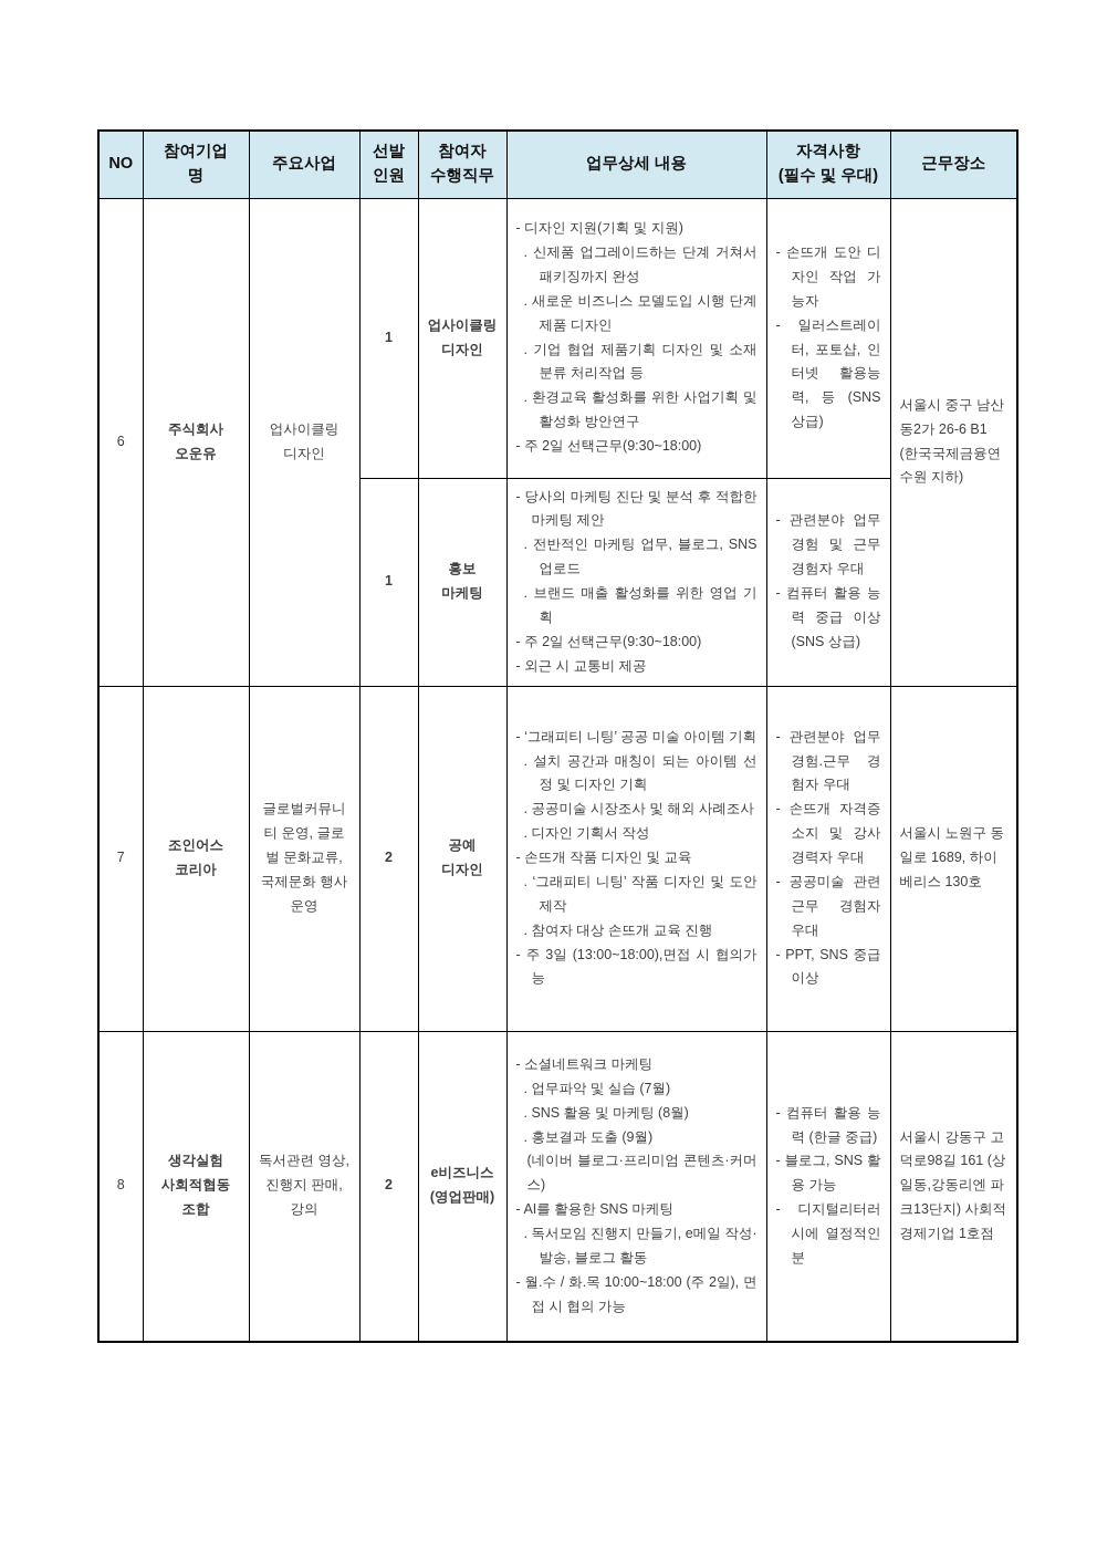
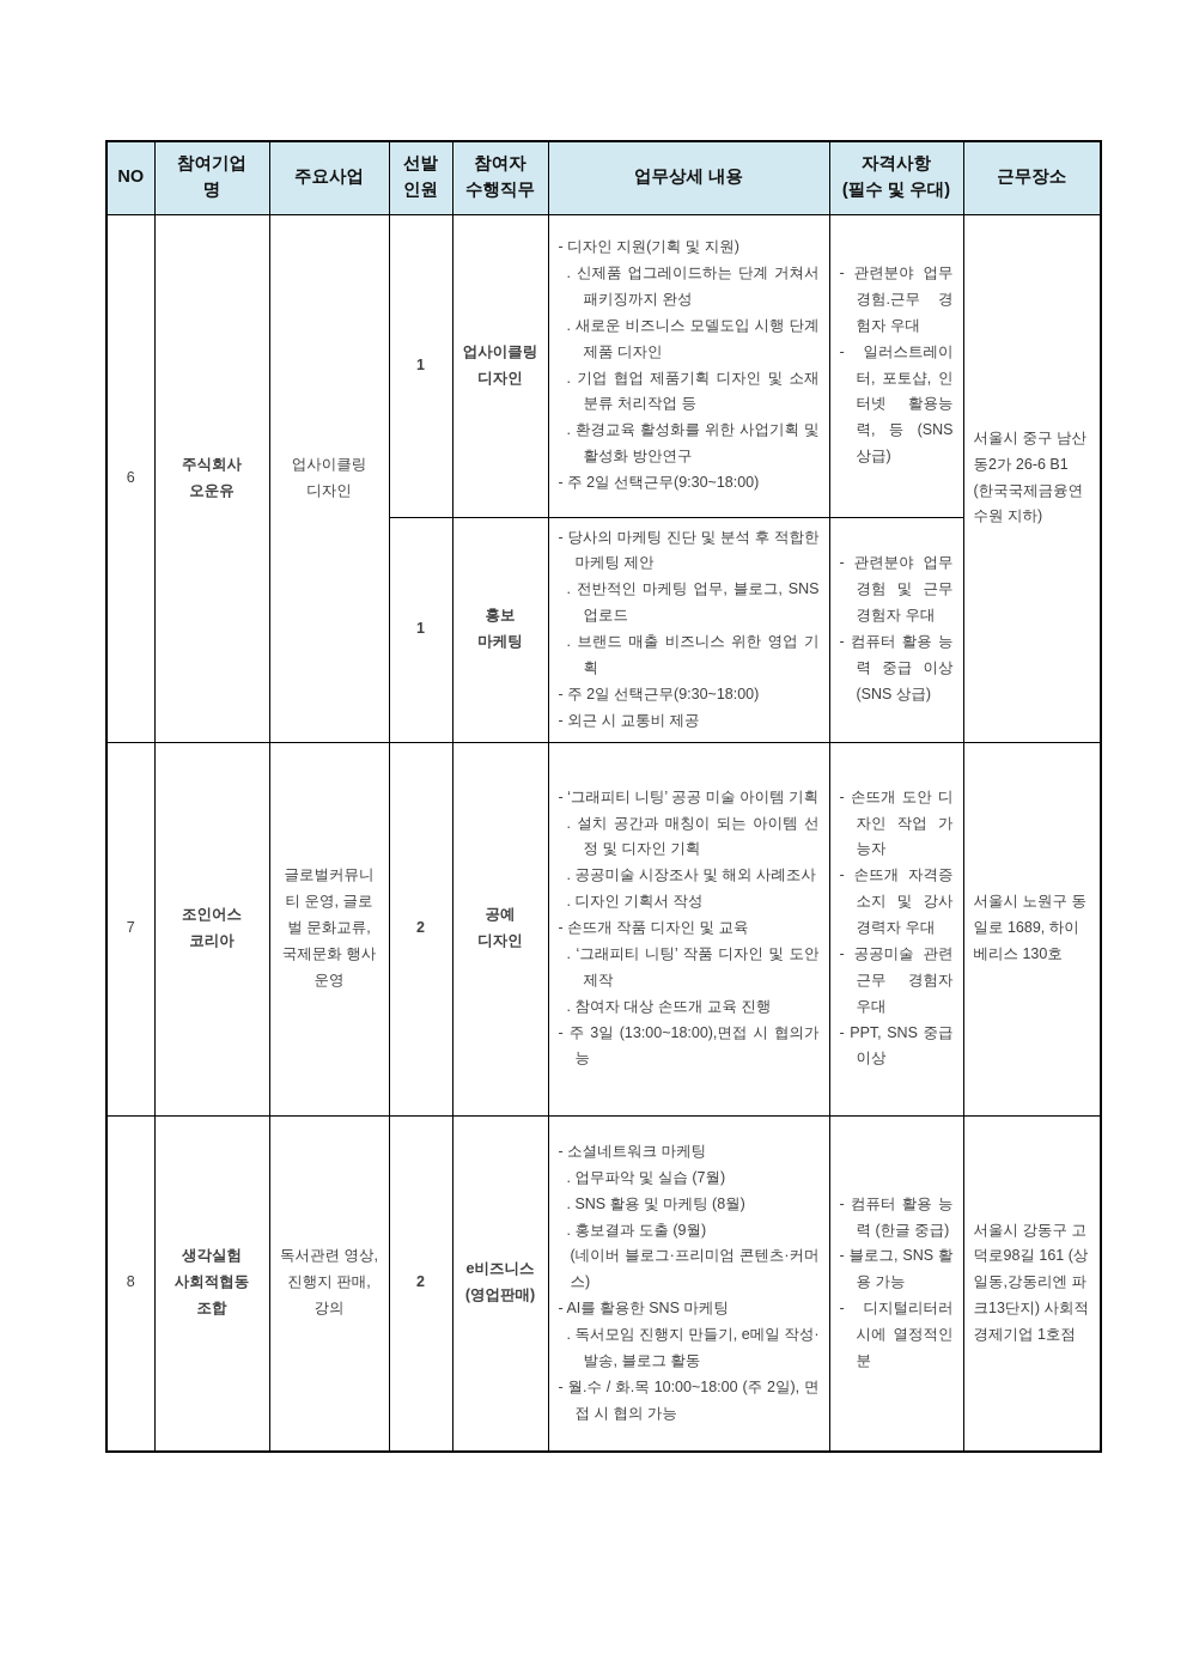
  NO	참여기업 명	주요사업	선발 인원	참여자 수행직무	업무상세 내용	자격사항 (필수 및 우대)	근무장소
- 6	주식회사 오운유	업사이클링 디자인	1	업사이클링 디자인	- 디자인 지원(기획 및 지원). 신제품 업그레이드하는 단계 거쳐서 패키징까지 완성. 새로운 비즈니스 모델도입 시행 단계 제품 디자인. 기업 협업 제품기획 디자인 및 소재 분류 처리작업 등. 환경교육 활성화를 위한 사업기획 및 활성화 방안연구- 주 2일 선택근무(9:30~18:00)	- 손뜨개 도안 디자인 작업 가능자- 일러스트레이터, 포토샵, 인터넷 활용능력, 등 (SNS 상급)	서울시 중구 남산동2가 26-6 B1 (한국국제금융연수원 지하)
+ 6	주식회사 오운유	업사이클링 디자인	1	업사이클링 디자인	- 디자인 지원(기획 및 지원). 신제품 업그레이드하는 단계 거쳐서 패키징까지 완성. 새로운 비즈니스 모델도입 시행 단계 제품 디자인. 기업 협업 제품기획 디자인 및 소재 분류 처리작업 등. 환경교육 활성화를 위한 사업기획 및 활성화 방안연구- 주 2일 선택근무(9:30~18:00)	- 관련분야 업무 경험.근무 경험자 우대- 일러스트레이터, 포토샵, 인터넷 활용능력, 등 (SNS 상급)	서울시 중구 남산동2가 26-6 B1 (한국국제금융연수원 지하)
- 1	홍보 마케팅	- 당사의 마케팅 진단 및 분석 후 적합한 마케팅 제안. 전반적인 마케팅 업무, 블로그, SNS 업로드. 브랜드 매출 활성화를 위한 영업 기획- 주 2일 선택근무(9:30~18:00)- 외근 시 교통비 제공	- 관련분야 업무 경험 및 근무 경험자 우대- 컴퓨터 활용 능력 중급 이상 (SNS 상급)
+ 1	홍보 마케팅	- 당사의 마케팅 진단 및 분석 후 적합한 마케팅 제안. 전반적인 마케팅 업무, 블로그, SNS 업로드. 브랜드 매출 비즈니스 위한 영업 기획- 주 2일 선택근무(9:30~18:00)- 외근 시 교통비 제공	- 관련분야 업무 경험 및 근무 경험자 우대- 컴퓨터 활용 능력 중급 이상 (SNS 상급)
- 7	조인어스 코리아	글로벌커뮤니티 운영, 글로벌 문화교류, 국제문화 행사 운영	2	공예 디자인	- ‘그래피티 니팅’ 공공 미술 아이템 기획. 설치 공간과 매칭이 되는 아이템 선정 및 디자인 기획. 공공미술 시장조사 및 해외 사례조사. 디자인 기획서 작성- 손뜨개 작품 디자인 및 교육. ‘그래피티 니팅’ 작품 디자인 및 도안 제작. 참여자 대상 손뜨개 교육 진행- 주 3일 (13:00~18:00),면접 시 협의가능	- 관련분야 업무 경험.근무 경험자 우대- 손뜨개 자격증 소지 및 강사 경력자 우대- 공공미술 관련 근무 경험자 우대- PPT, SNS 중급 이상	서울시 노원구 동일로 1689, 하이베리스 130호
+ 7	조인어스 코리아	글로벌커뮤니티 운영, 글로벌 문화교류, 국제문화 행사 운영	2	공예 디자인	- ‘그래피티 니팅’ 공공 미술 아이템 기획. 설치 공간과 매칭이 되는 아이템 선정 및 디자인 기획. 공공미술 시장조사 및 해외 사례조사. 디자인 기획서 작성- 손뜨개 작품 디자인 및 교육. ‘그래피티 니팅’ 작품 디자인 및 도안 제작. 참여자 대상 손뜨개 교육 진행- 주 3일 (13:00~18:00),면접 시 협의가능	- 손뜨개 도안 디자인 작업 가능자- 손뜨개 자격증 소지 및 강사 경력자 우대- 공공미술 관련 근무 경험자 우대- PPT, SNS 중급 이상	서울시 노원구 동일로 1689, 하이베리스 130호
  8	생각실험 사회적협동 조합	독서관련 영상, 진행지 판매, 강의	2	e비즈니스 (영업판매)	- 소셜네트워크 마케팅. 업무파악 및 실습 (7월). SNS 활용 및 마케팅 (8월). 홍보결과 도출 (9월)(네이버 블로그·프리미엄 콘텐츠·커머스)- AI를 활용한 SNS 마케팅. 독서모임 진행지 만들기, e메일 작성·발송, 블로그 활동- 월.수 / 화.목 10:00~18:00 (주 2일), 면접 시 협의 가능	- 컴퓨터 활용 능력 (한글 중급)- 블로그, SNS 활용 가능- 디지털리터러시에 열정적인 분	서울시 강동구 고덕로98길 161 (상일동,강동리엔 파크13단지) 사회적경제기업 1호점
